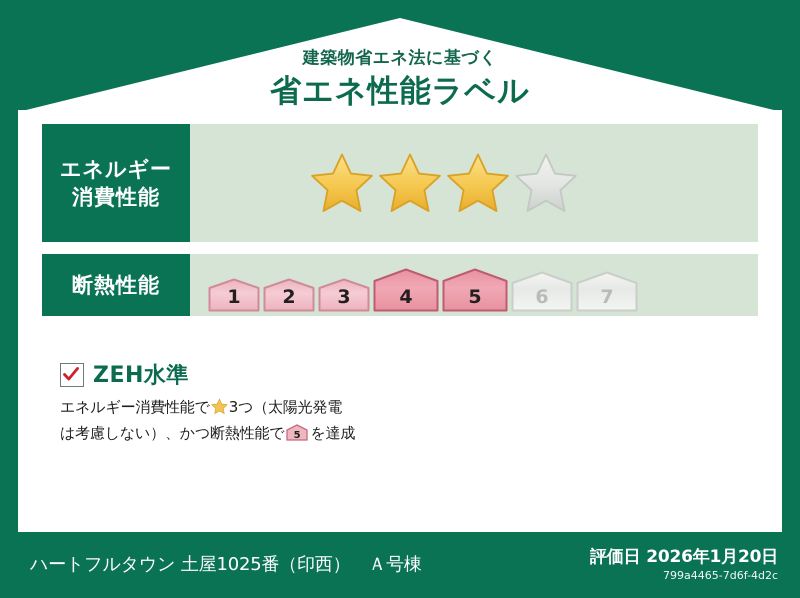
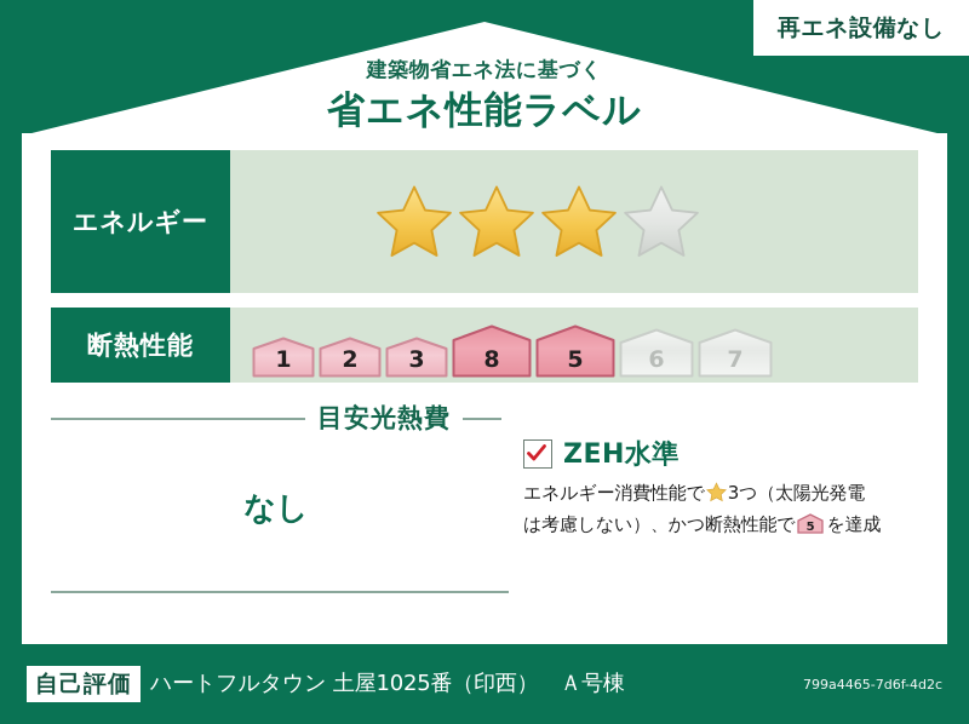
+ 再エネ設備なし
  建築物省エネ法に基づく
  省エネ性能ラベル
  エネルギー
- 消費性能
  断熱性能
  1
  2
  3
- 4
+ 8
  5
  6
  7
+ 目安光熱費
+ なし
  ZEH水準
  エネルギー消費性能で 3つ（太陽光発電
  は考慮しない）、かつ断熱性能で
  5
  を達成
+ 自己評価
  ハートフルタウン 土屋1025番（印西） Ａ号棟
- 評価日 2026年1月20日
  799a4465-7d6f-4d2c
